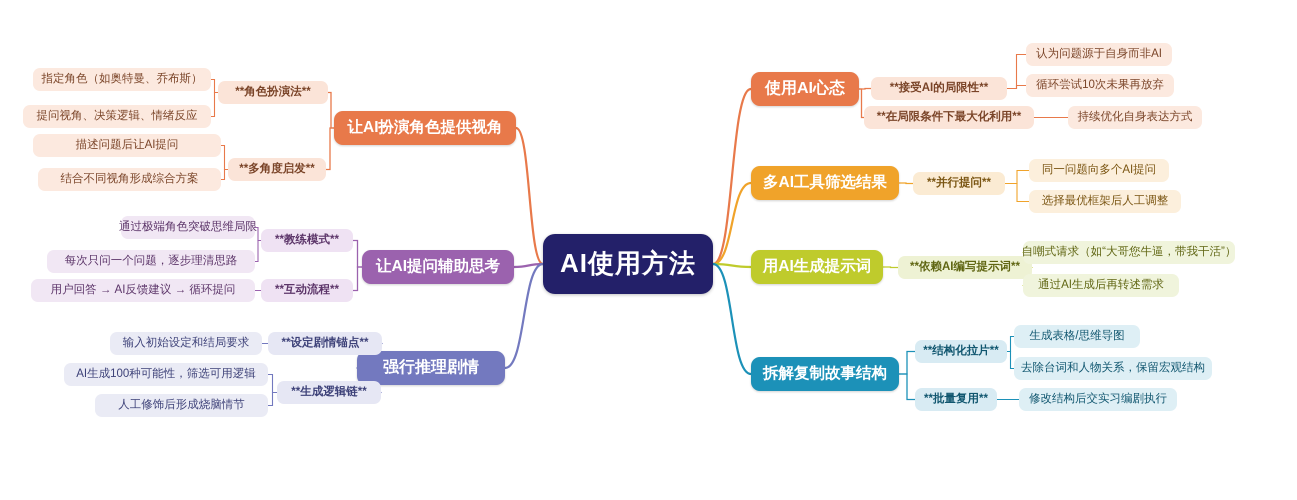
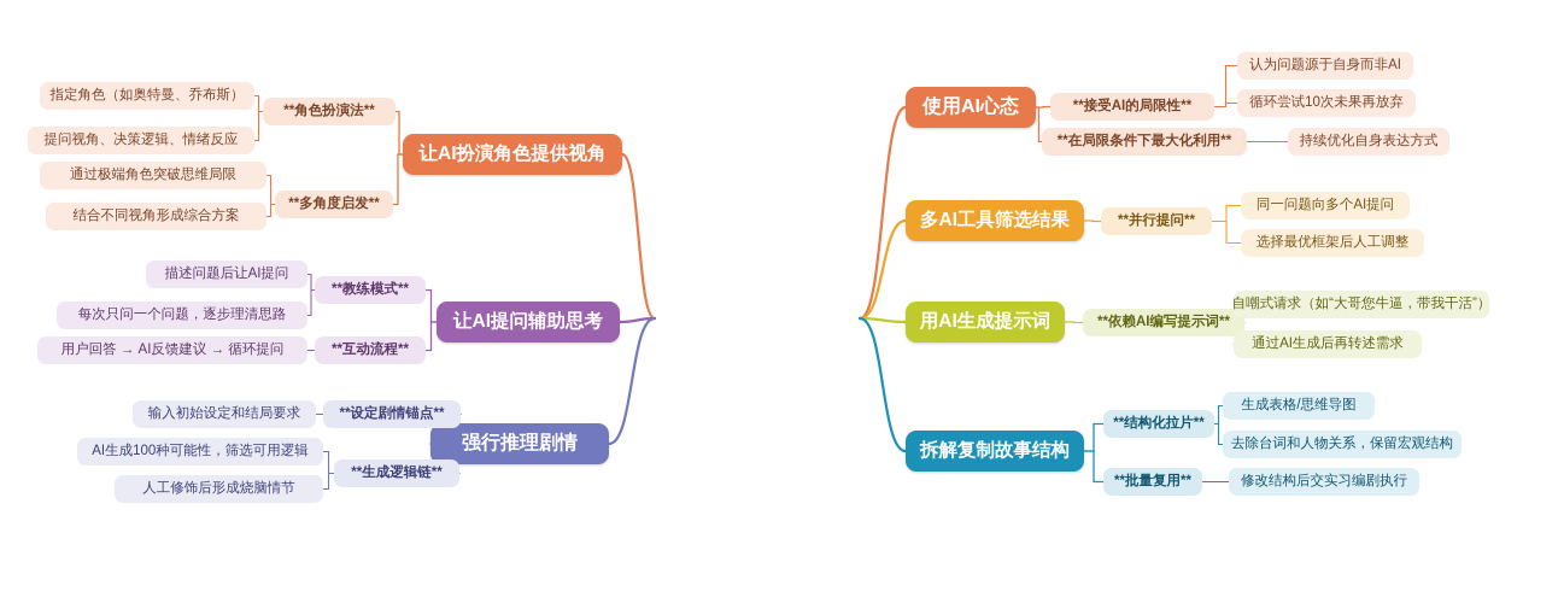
- AI使用方法
  让AI扮演角色提供视角
  **角色扮演法**
  指定角色（如奥特曼、乔布斯）
  提问视角、决策逻辑、情绪反应
  **多角度启发**
- 描述问题后让AI提问
+ 通过极端角色突破思维局限
  结合不同视角形成综合方案
  让AI提问辅助思考
  **教练模式**
- 通过极端角色突破思维局限
+ 描述问题后让AI提问
  每次只问一个问题，逐步理清思路
  **互动流程**
  用户回答 → AI反馈建议 → 循环提问
  强行推理剧情
  **设定剧情锚点**
  输入初始设定和结局要求
  **生成逻辑链**
  AI生成100种可能性，筛选可用逻辑
  人工修饰后形成烧脑情节
  使用AI心态
  **接受AI的局限性**
  认为问题源于自身而非AI
  循环尝试10次未果再放弃
  **在局限条件下最大化利用**
  持续优化自身表达方式
  多AI工具筛选结果
  **并行提问**
  同一问题向多个AI提问
  选择最优框架后人工调整
  用AI生成提示词
  **依赖AI编写提示词**
  自嘲式请求（如“大哥您牛逼，带我干活”）
  通过AI生成后再转述需求
  拆解复制故事结构
  **结构化拉片**
  生成表格/思维导图
  去除台词和人物关系，保留宏观结构
  **批量复用**
  修改结构后交实习编剧执行
